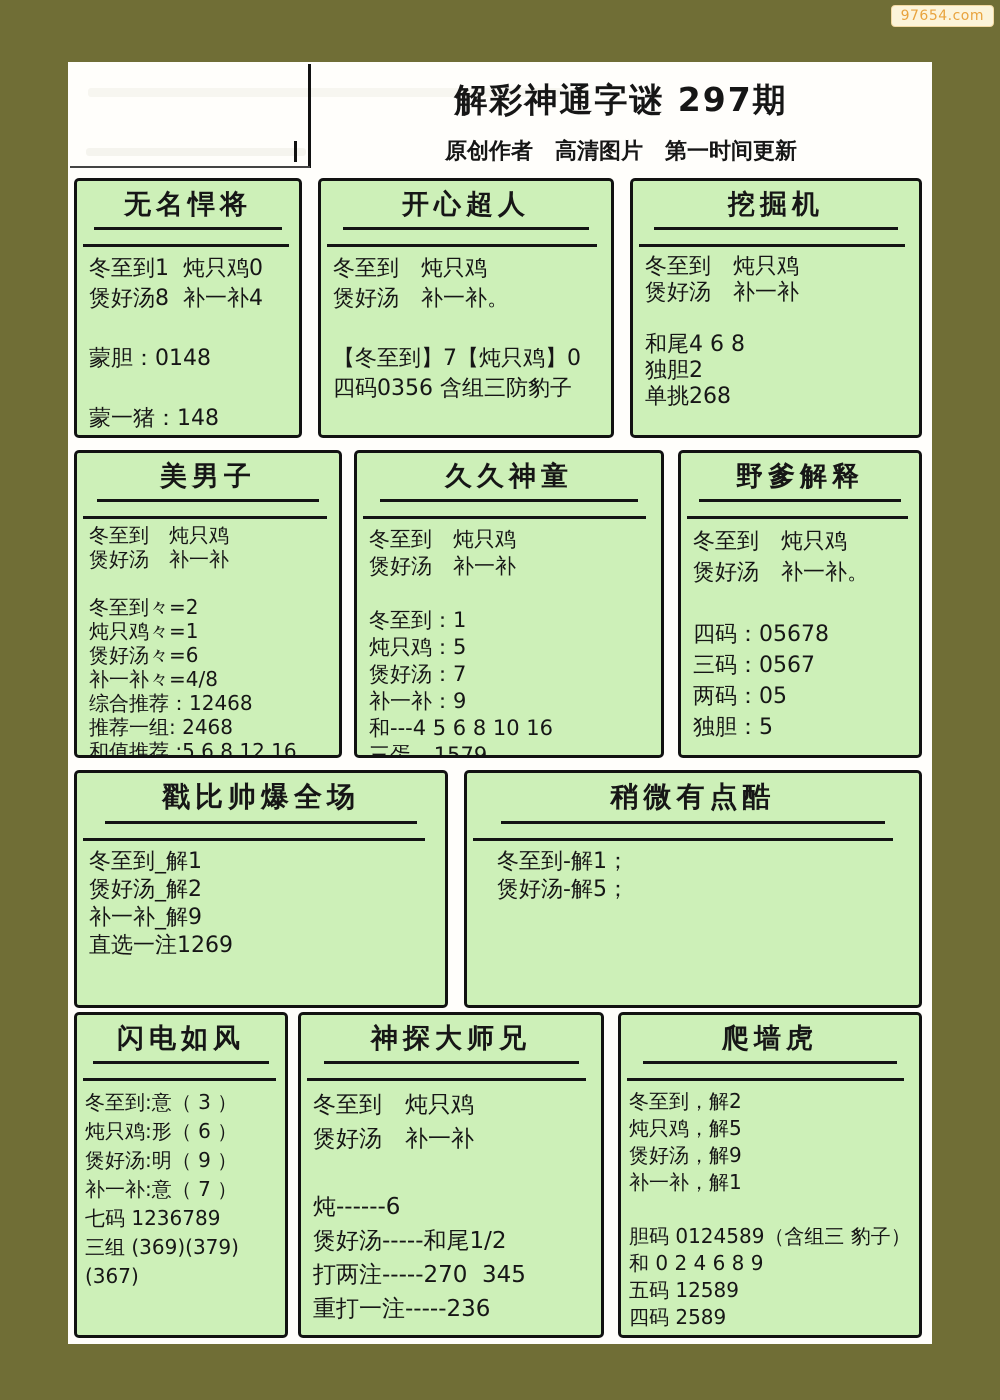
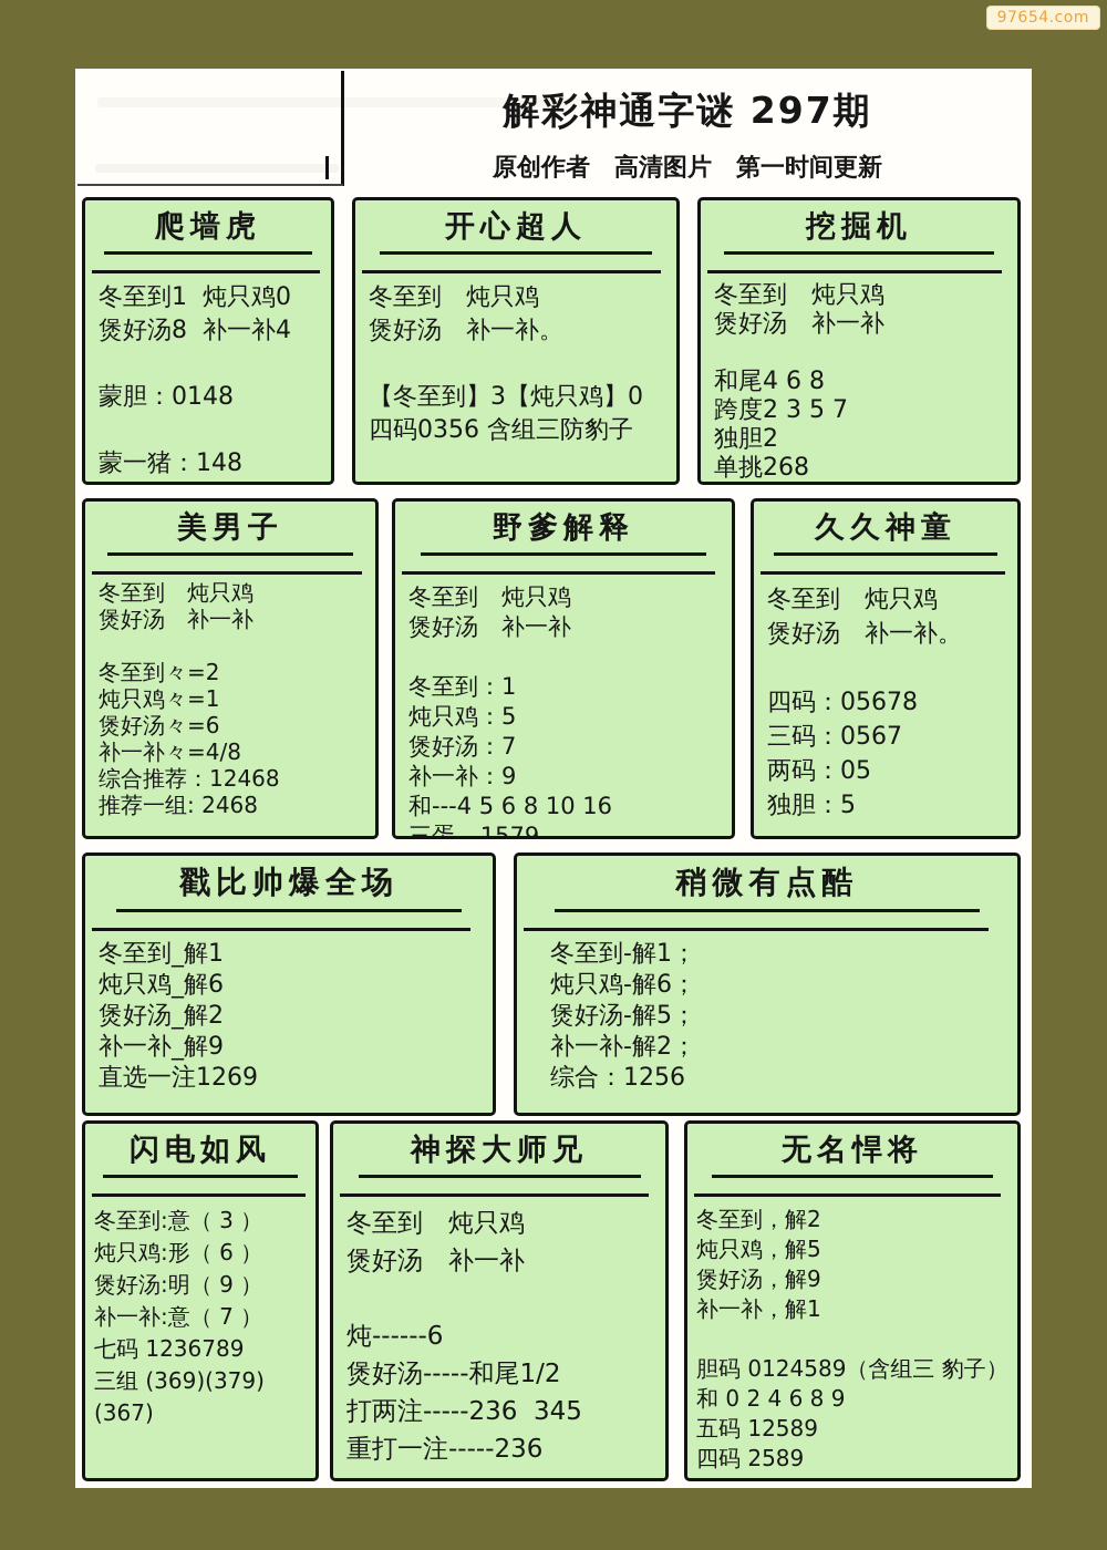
  97654.com
  解彩神通字谜 297期
  原创作者 高清图片 第一时间更新
- 无名悍将
+ 爬墙虎
  冬至到1 炖只鸡0
  煲好汤8 补一补4
  蒙胆：0148
  蒙一猪：148
  开心超人
  冬至到 炖只鸡
  煲好汤 补一补。
- 【冬至到】7【炖只鸡】0
+ 【冬至到】3【炖只鸡】0
  四码0356 含组三防豹子
  挖掘机
  冬至到 炖只鸡
  煲好汤 补一补
  和尾4 6 8
+ 跨度2 3 5 7
  独胆2
  单挑268
  美男子
  冬至到 炖只鸡
  煲好汤 补一补
  冬至到々=2
  炖只鸡々=1
  煲好汤々=6
  补一补々=4/8
  综合推荐：12468
  推荐一组: 2468
- 和值推荐 :5 6 8 12 16
- 久久神童
+ 野爹解释
  冬至到 炖只鸡
  煲好汤 补一补
  冬至到：1
  炖只鸡：5
  煲好汤：7
  补一补：9
  和---4 5 6 8 10 16
  三蛋---1579
- 野爹解释
+ 久久神童
  冬至到 炖只鸡
  煲好汤 补一补。
  四码：05678
  三码：0567
  两码：05
  独胆：5
  戳比帅爆全场
  冬至到_解1
+ 炖只鸡_解6
  煲好汤_解2
  补一补_解9
  直选一注1269
  稍微有点酷
  冬至到-解1；
+ 炖只鸡-解6；
  煲好汤-解5；
+ 补一补-解2；
+ 综合：1256
  闪电如风
  冬至到:意（ 3 ）
  炖只鸡:形（ 6 ）
  煲好汤:明（ 9 ）
  补一补:意（ 7 ）
  七码 1236789
  三组 (369)(379)
  (367)
  神探大师兄
  冬至到 炖只鸡
  煲好汤 补一补
  炖------6
  煲好汤-----和尾1/2
- 打两注-----270 345
+ 打两注-----236 345
  重打一注-----236
- 爬墙虎
+ 无名悍将
  冬至到，解2
  炖只鸡，解5
  煲好汤，解9
  补一补，解1
  胆码 0124589（含组三 豹子）
  和 0 2 4 6 8 9
  五码 12589
  四码 2589
